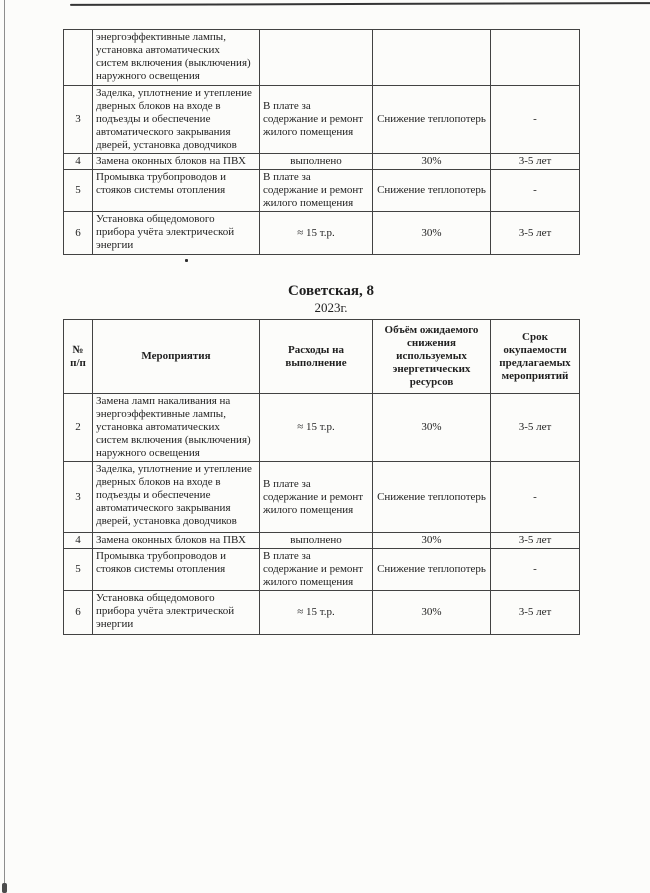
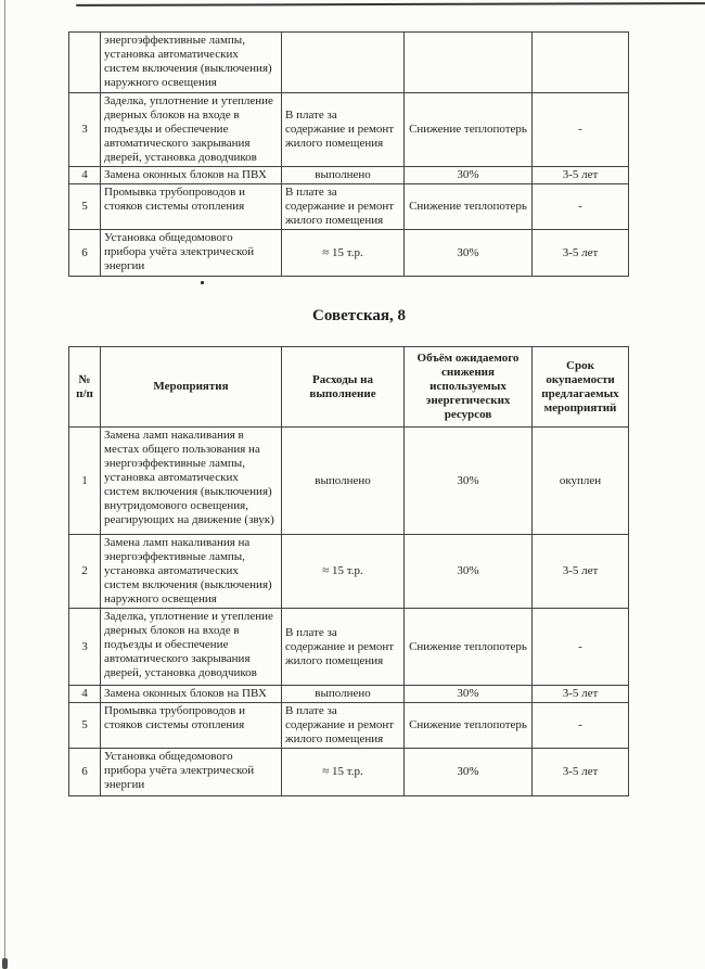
  	энергоэффективные лампы, установка автоматических систем включения (выключения) наружного освещения
  3	Заделка, уплотнение и утепление дверных блоков на входе в подъезды и обеспечение автоматического закрывания дверей, установка доводчиков	В плате за содержание и ремонт жилого помещения	Снижение теплопотерь	-
  4	Замена оконных блоков на ПВХ	выполнено	30%	3-5 лет
  5	Промывка трубопроводов и стояков системы отопления	В плате за содержание и ремонт жилого помещения	Снижение теплопотерь	-
  6	Установка общедомового прибора учёта электрической энергии	≈ 15 т.р.	30%	3-5 лет
  Советская, 8
- 2023г.
  № п/п	Мероприятия	Расходы на выполнение	Объём ожидаемого снижения используемых энергетических ресурсов	Срок окупаемости предлагаемых мероприятий
+ 1	Замена ламп накаливания в местах общего пользования на энергоэффективные лампы, установка автоматических систем включения (выключения) внутридомового освещения, реагирующих на движение (звук)	выполнено	30%	окуплен
  2	Замена ламп накаливания на энергоэффективные лампы, установка автоматических систем включения (выключения) наружного освещения	≈ 15 т.р.	30%	3-5 лет
  3	Заделка, уплотнение и утепление дверных блоков на входе в подъезды и обеспечение автоматического закрывания дверей, установка доводчиков	В плате за содержание и ремонт жилого помещения	Снижение теплопотерь	-
  4	Замена оконных блоков на ПВХ	выполнено	30%	3-5 лет
  5	Промывка трубопроводов и стояков системы отопления	В плате за содержание и ремонт жилого помещения	Снижение теплопотерь	-
  6	Установка общедомового прибора учёта электрической энергии	≈ 15 т.р.	30%	3-5 лет
